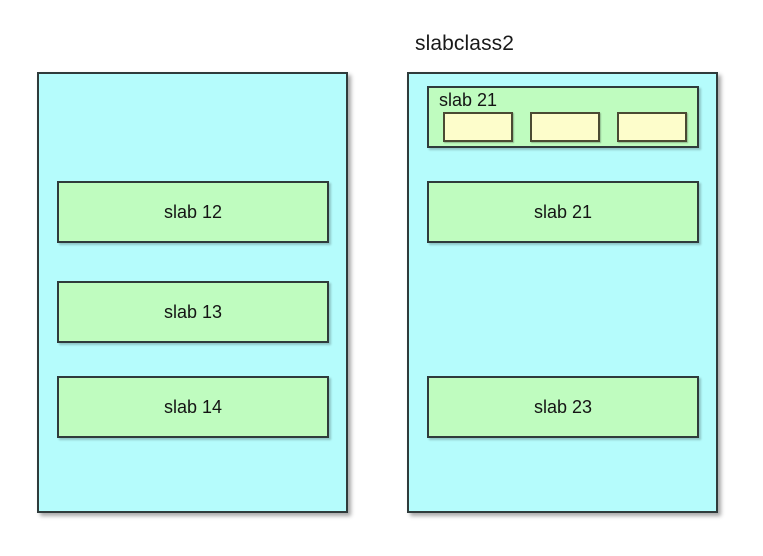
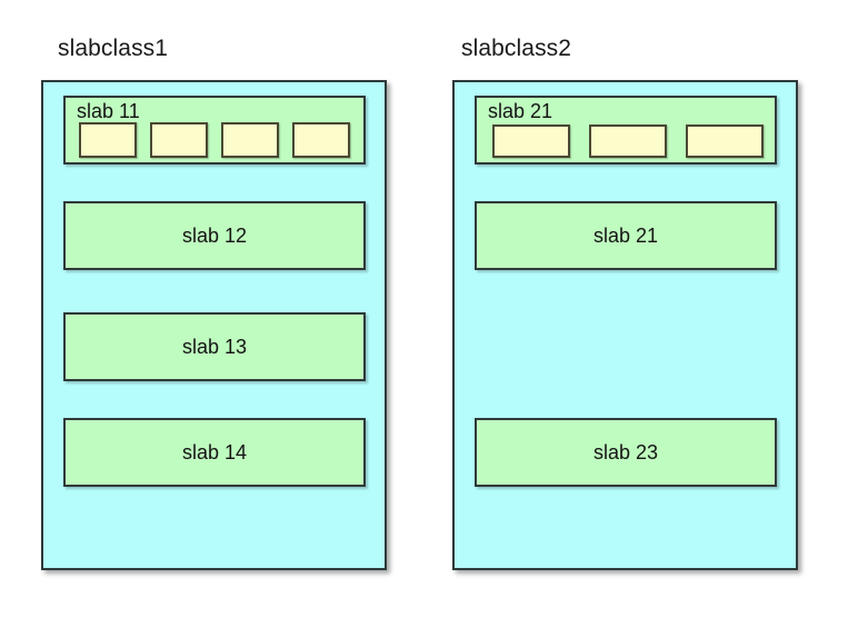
+ slabclass1
+ slab 11
  slab 12
  slab 13
  slab 14
  slabclass2
  slab 21
  slab 21
  slab 23
